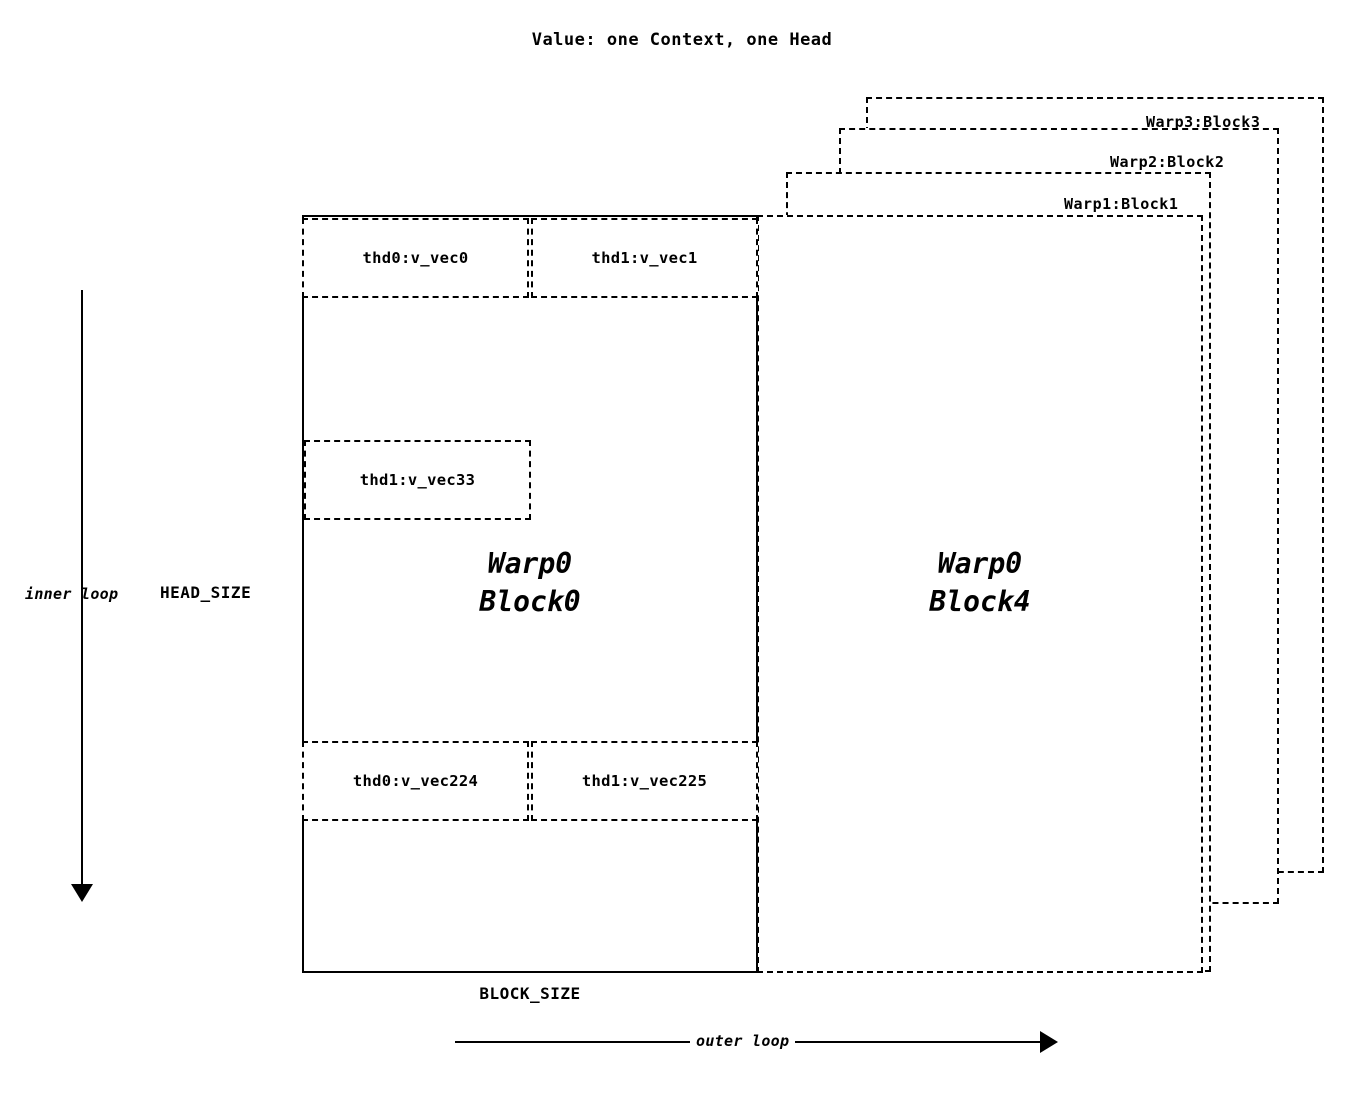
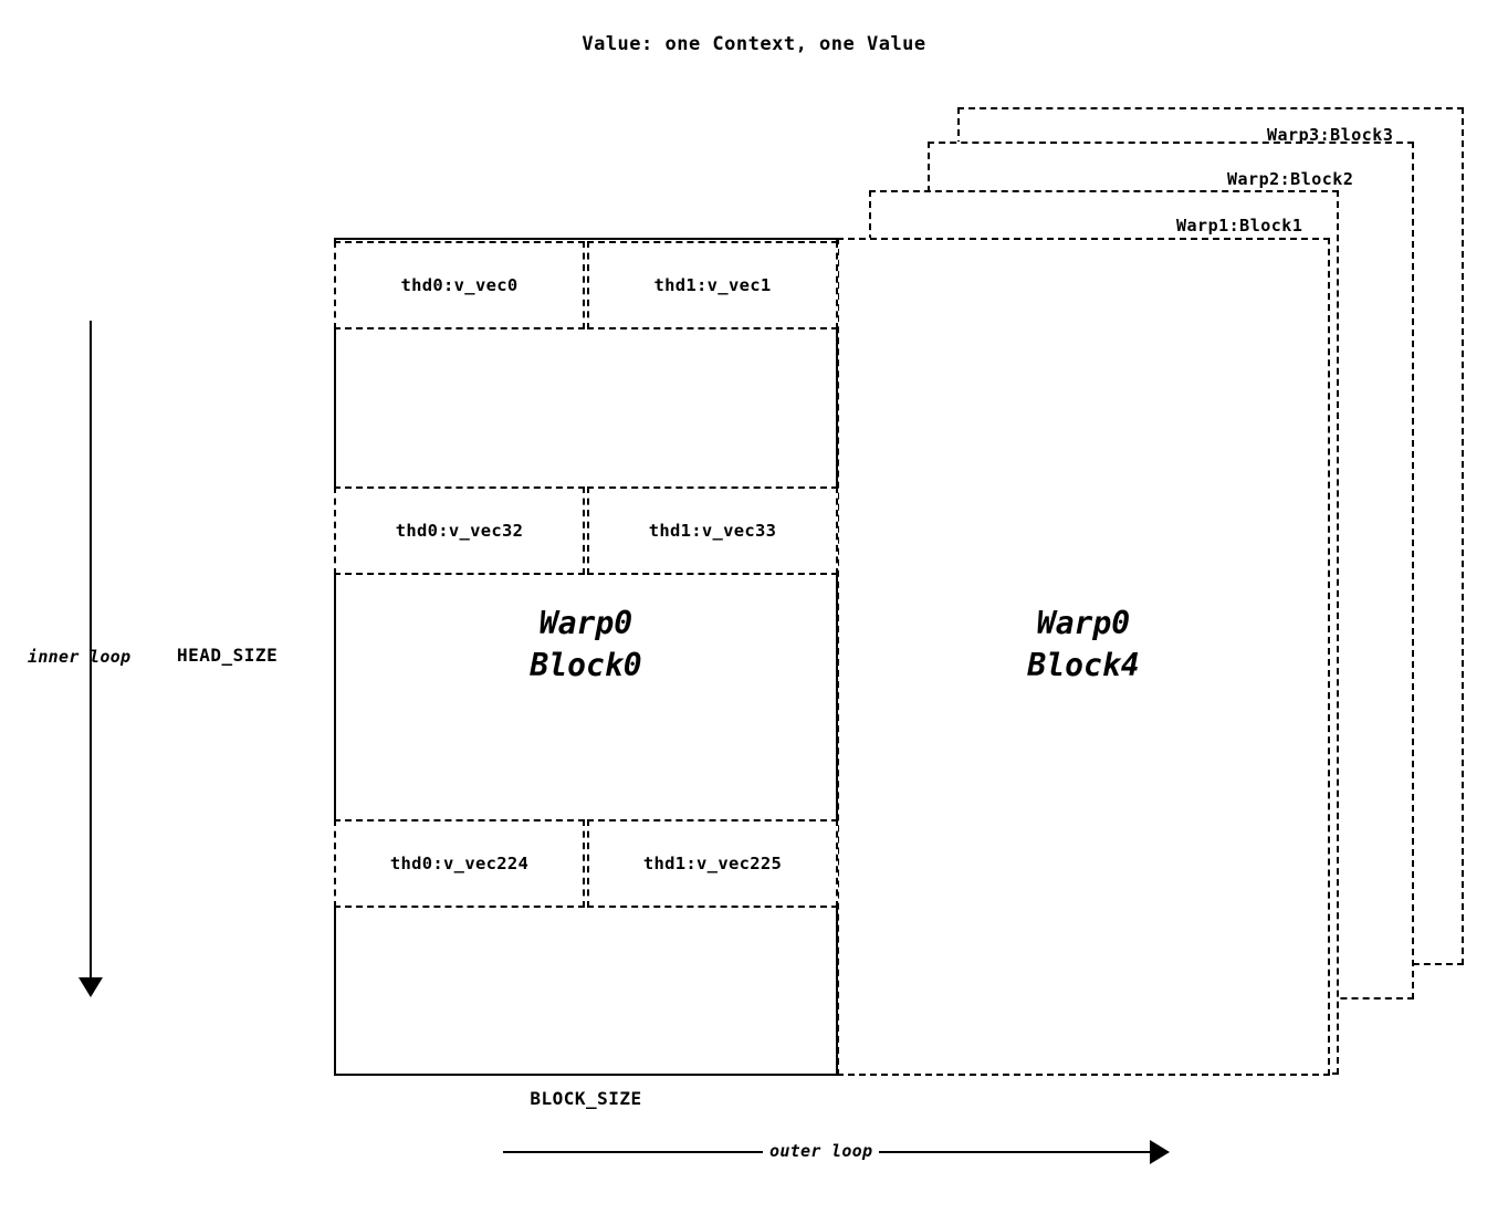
- Value: one Context, one Head
+ Value: one Context, one Value
  Warp3:Block3
  Warp2:Block2
  Warp1:Block1
  Warp0
  Block4
  Warp0
  Block0
  thd0:v_vec0
  thd1:v_vec1
+ thd0:v_vec32
  thd1:v_vec33
  thd0:v_vec224
  thd1:v_vec225
  inner loop
  HEAD_SIZE
  BLOCK_SIZE
  outer loop
